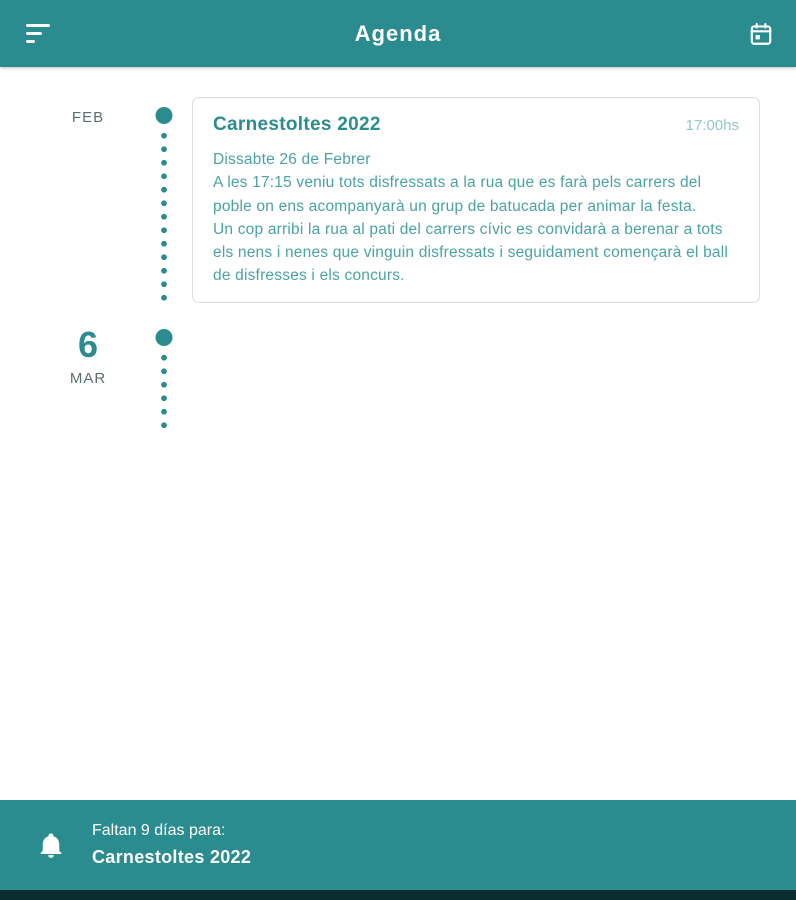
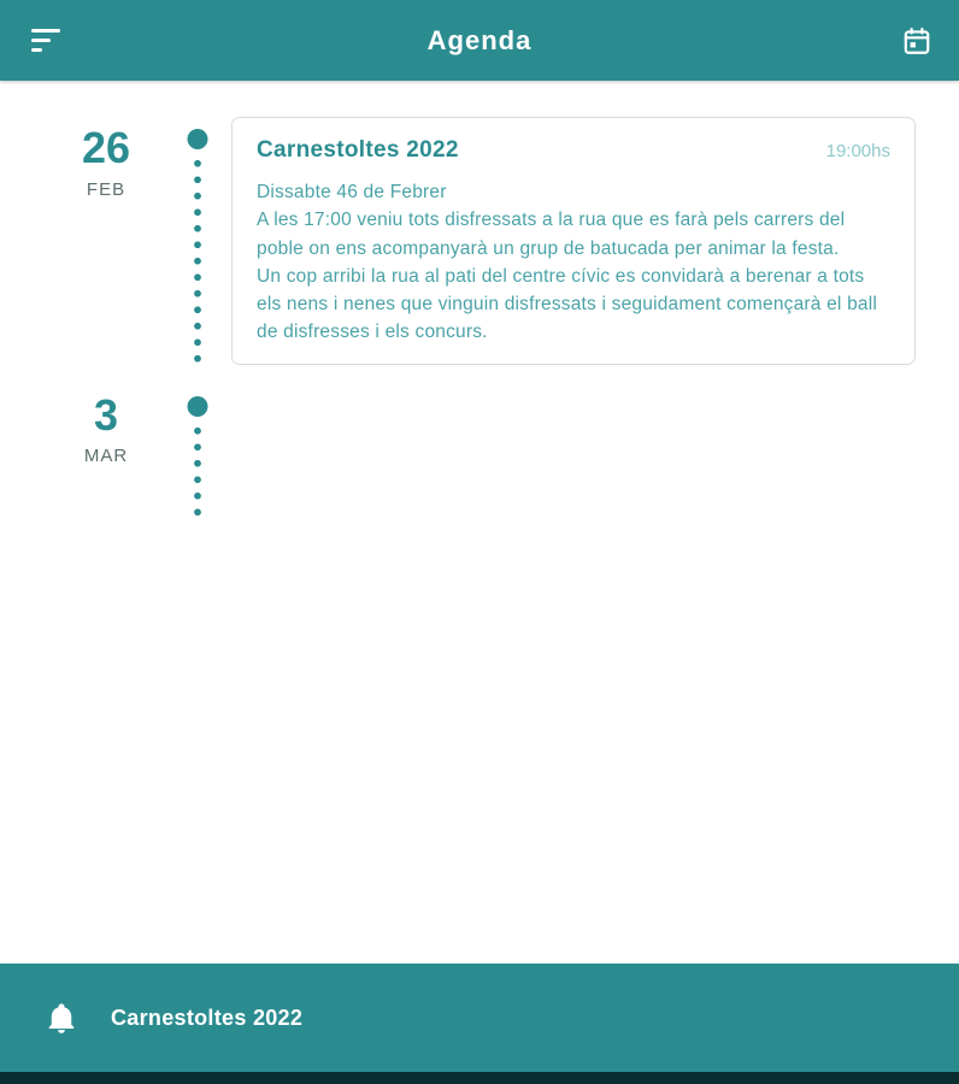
  Agenda
+ 26
  FEB
  Carnestoltes 2022
- 17:00hs
+ 19:00hs
- Dissabte 26 de Febrer
+ Dissabte 46 de Febrer
- A les 17:15 veniu tots disfressats a la rua que es farà pels carrers del poble on ens acompanyarà un grup de batucada per animar la festa.
+ A les 17:00 veniu tots disfressats a la rua que es farà pels carrers del poble on ens acompanyarà un grup de batucada per animar la festa.
- Un cop arribi la rua al pati del carrers cívic es convidarà a berenar a tots els nens i nenes que vinguin disfressats i seguidament començarà el ball de disfresses i els concurs.
+ Un cop arribi la rua al pati del centre cívic es convidarà a berenar a tots els nens i nenes que vinguin disfressats i seguidament començarà el ball de disfresses i els concurs.
- 6
+ 3
  MAR
- Faltan 9 días para:
  Carnestoltes 2022
